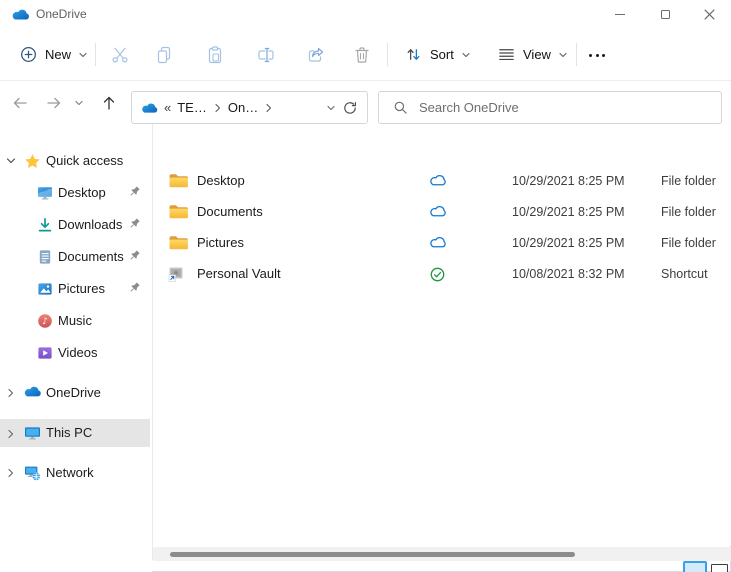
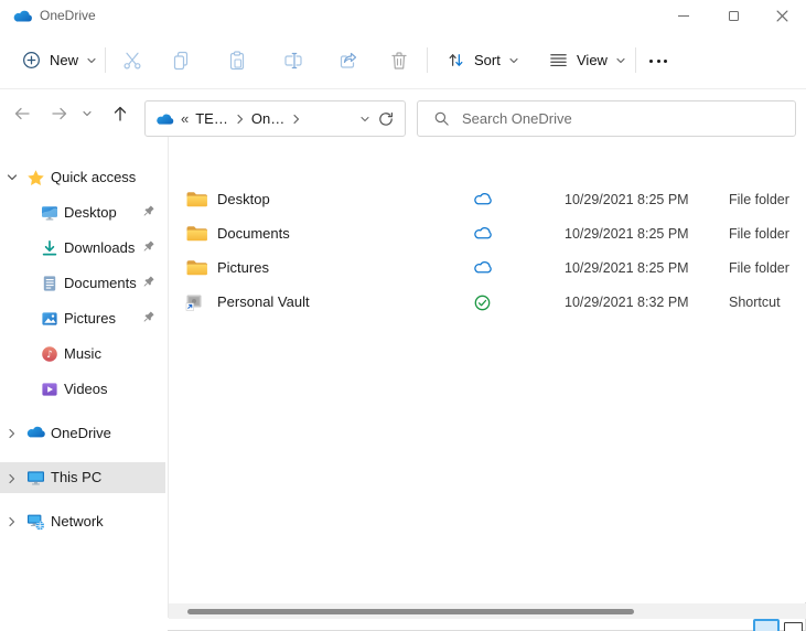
  OneDrive
  New
  Sort
  View
  «
  TE…
  On…
  Search OneDrive
  Quick access
  Desktop
  Downloads
  Documents
  Pictures
  ♪
  Music
  Videos
  OneDrive
  This PC
  Network
  Desktop
  10/29/2021 8:25 PM
  File folder
  Documents
  10/29/2021 8:25 PM
  File folder
  Pictures
  10/29/2021 8:25 PM
  File folder
  Personal Vault
- 10/08/2021 8:32 PM
+ 10/29/2021 8:32 PM
  Shortcut
